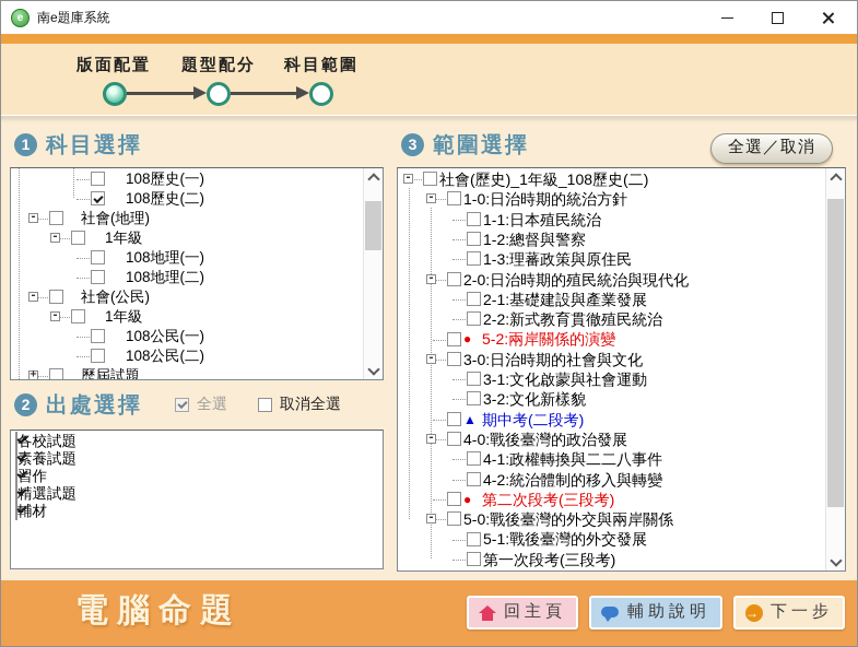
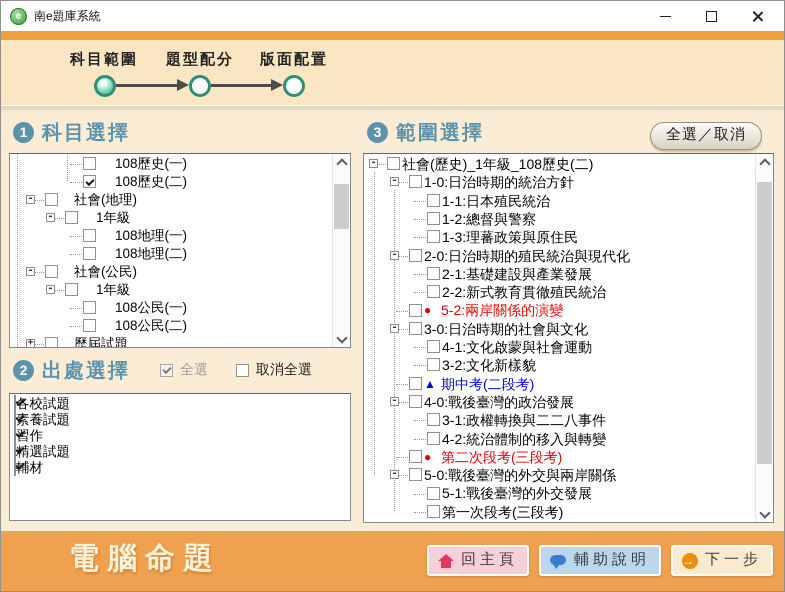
  e
  南e題庫系統
- 版面配置
+ 科目範圍
  題型配分
- 科目範圍
+ 版面配置
  1
  科目選擇
  108歷史(一)
  108歷史(二)
  -
  社會(地理)
  -
  1年級
  108地理(一)
  108地理(二)
  -
  社會(公民)
  -
  1年級
  108公民(一)
  108公民(二)
  +
  歷屆試題
  2
  出處選擇
  全選
  取消全選
  各校試題
  素養試題
  習作
  精選試題
  輔材
  3
  範圍選擇
  全選／取消
  -
  社會(歷史)_1年級_108歷史(二)
  -
  1-0:日治時期的統治方針
  1-1:日本殖民統治
  1-2:總督與警察
  1-3:理蕃政策與原住民
  -
  2-0:日治時期的殖民統治與現代化
  2-1:基礎建設與產業發展
  2-2:新式教育貫徹殖民統治
  ●
  5-2:兩岸關係的演變
  -
  3-0:日治時期的社會與文化
- 3-1:文化啟蒙與社會運動
+ 4-1:文化啟蒙與社會運動
  3-2:文化新樣貌
  ▲
  期中考(二段考)
  -
  4-0:戰後臺灣的政治發展
- 4-1:政權轉換與二二八事件
+ 3-1:政權轉換與二二八事件
  4-2:統治體制的移入與轉變
  ●
  第二次段考(三段考)
  -
  5-0:戰後臺灣的外交與兩岸關係
  5-1:戰後臺灣的外交發展
  第一次段考(三段考)
  電腦命題
  回主頁
  輔助說明
  →
  下一步
